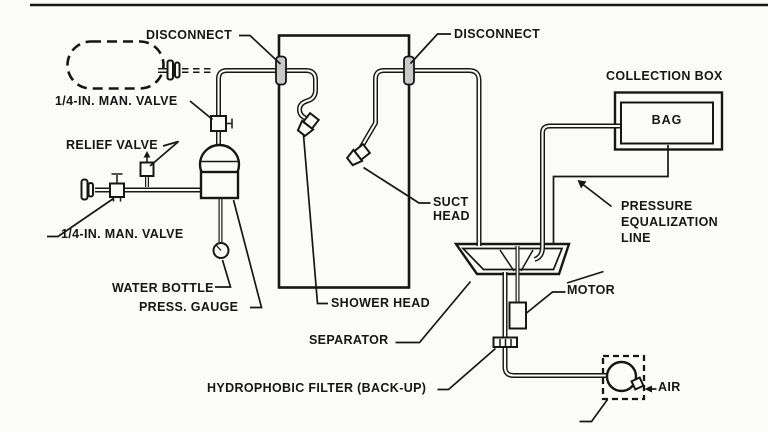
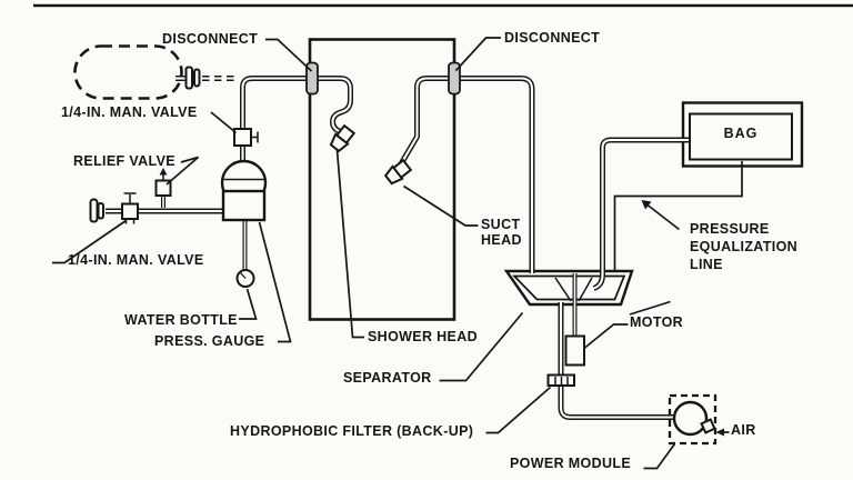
  DISCONNECT
  DISCONNECT
  1/4-IN. MAN. VALVE
  RELIEF VALVE
  1/4-IN. MAN. VALVE
  WATER BOTTLE
  PRESS. GAUGE
  SHOWER HEAD
  SUCT
  HEAD
  SEPARATOR
  HYDROPHOBIC FILTER (BACK-UP)
+ POWER MODULE
  MOTOR
  AIR
- COLLECTION BOX
  BAG
  PRESSURE
  EQUALIZATION
  LINE
